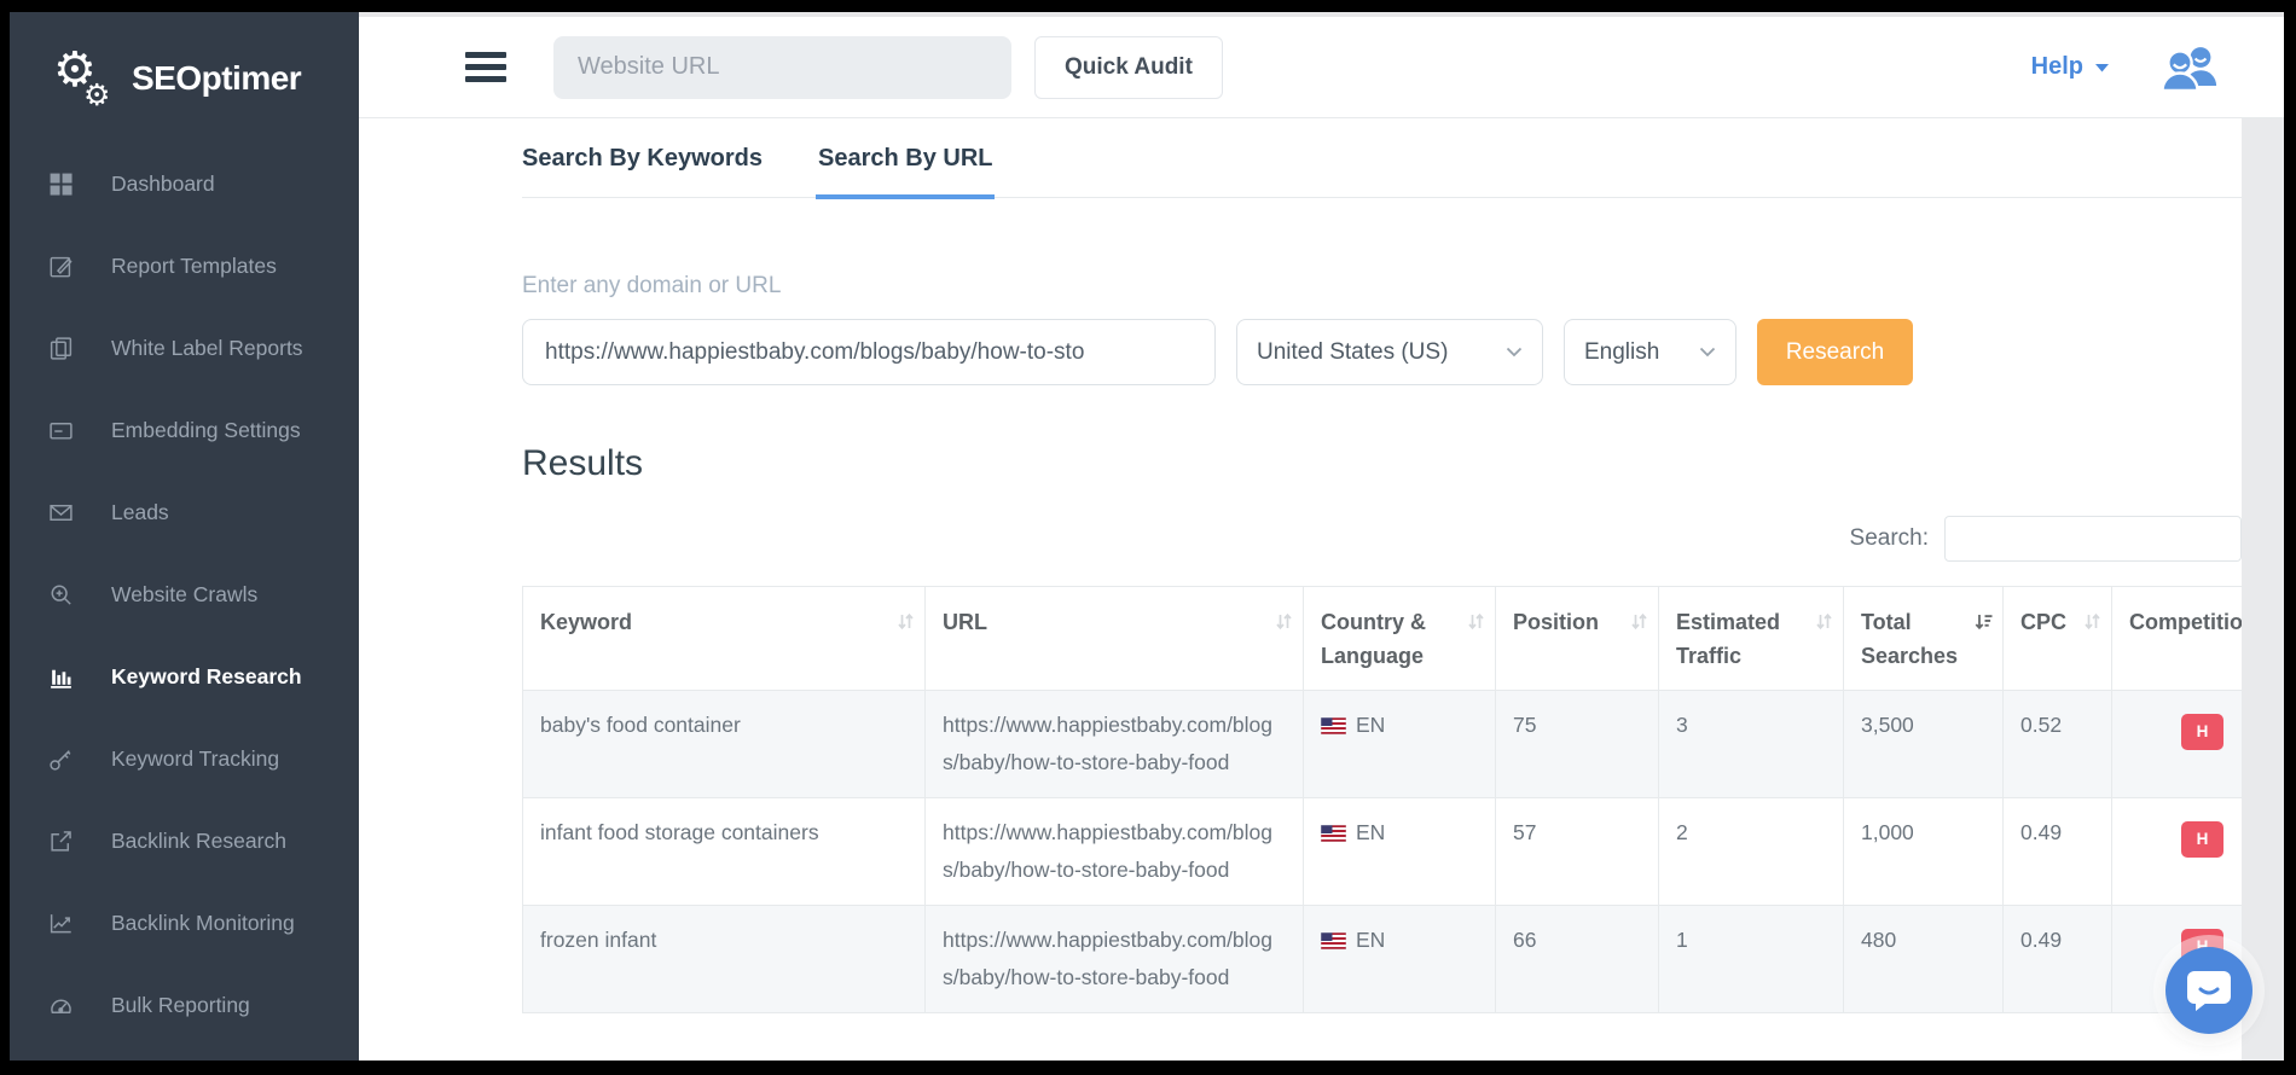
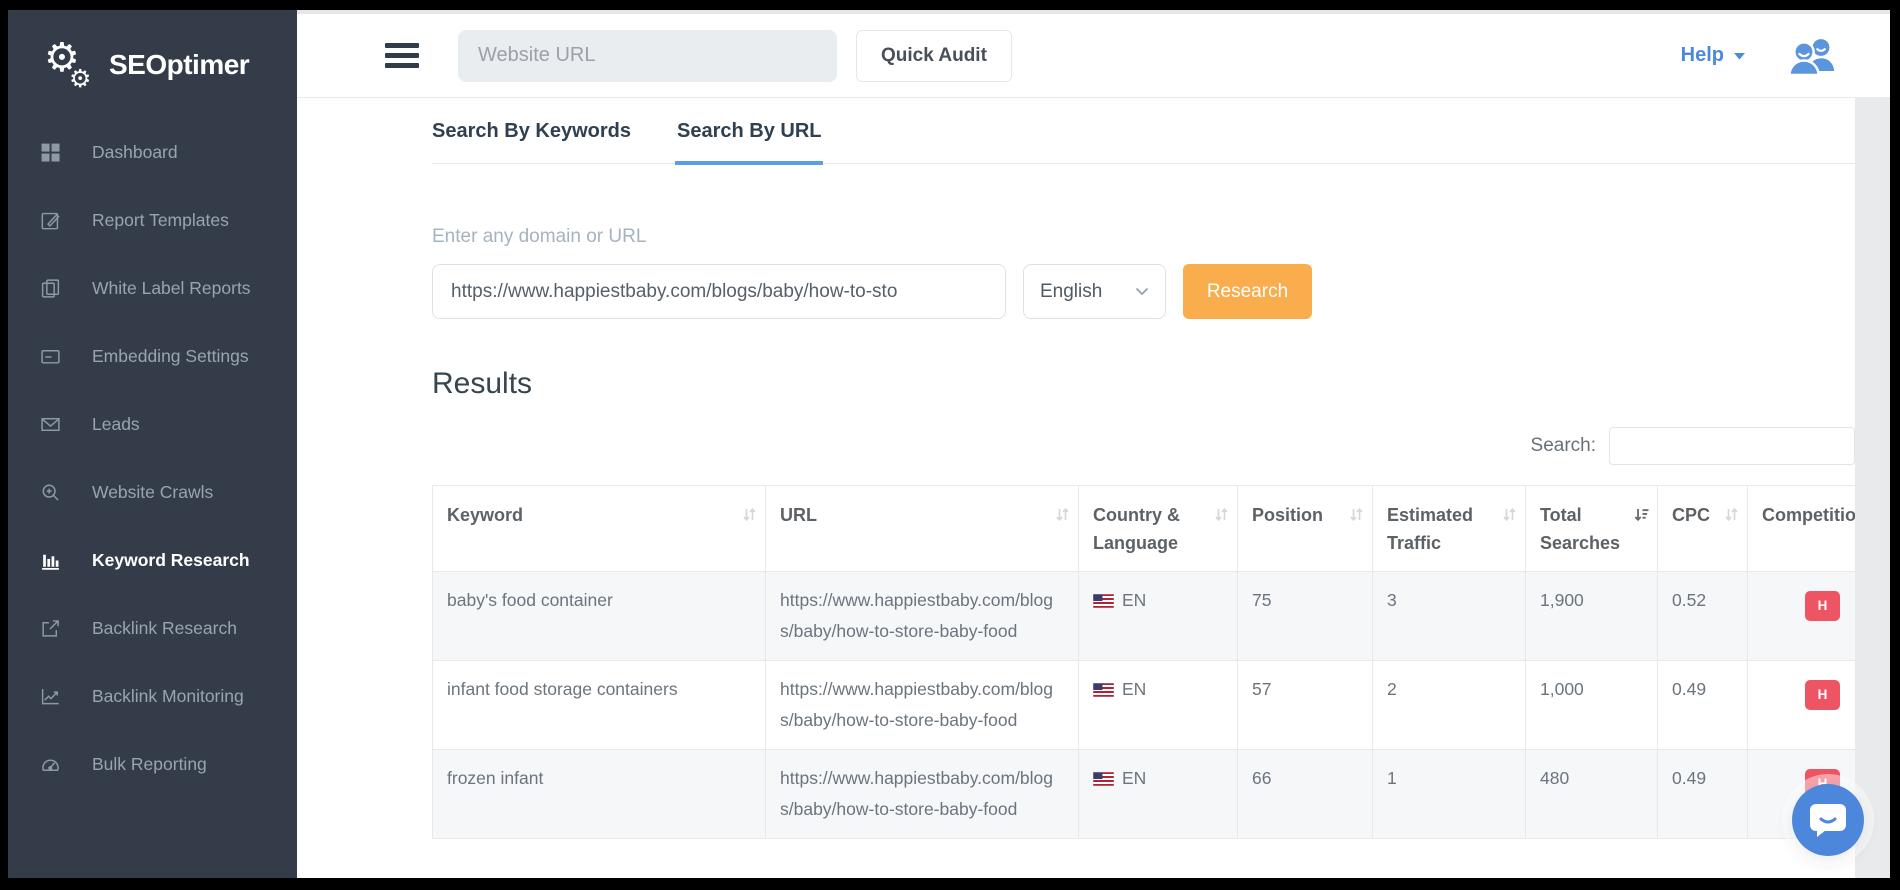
  ⚙
  ⚙
  SEOptimer
  Dashboard
  Report Templates
  White Label Reports
  Embedding Settings
  Leads
  Website Crawls
  Keyword Research
- Keyword Tracking
  Backlink Research
  Backlink Monitoring
  Bulk Reporting
  Website URL
  Quick Audit
  Help
  Search By Keywords
  Search By URL
  Enter any domain or URL
  https://www.happiestbaby.com/blogs/baby/how-to-sto
- United States (US)
  English
  Research
  Results
  Search:
  Keyword	URL	Country & Language	Position	Estimated Traffic	Total Searches	CPC	Competitio
- baby's food container	https://www.happiestbaby.com/blogs/baby/how-to-store-baby-food	EN	75	3	3,500	0.52	H
+ baby's food container	https://www.happiestbaby.com/blogs/baby/how-to-store-baby-food	EN	75	3	1,900	0.52	H
  infant food storage containers	https://www.happiestbaby.com/blogs/baby/how-to-store-baby-food	EN	57	2	1,000	0.49	H
  frozen infant	https://www.happiestbaby.com/blogs/baby/how-to-store-baby-food	EN	66	1	480	0.49
